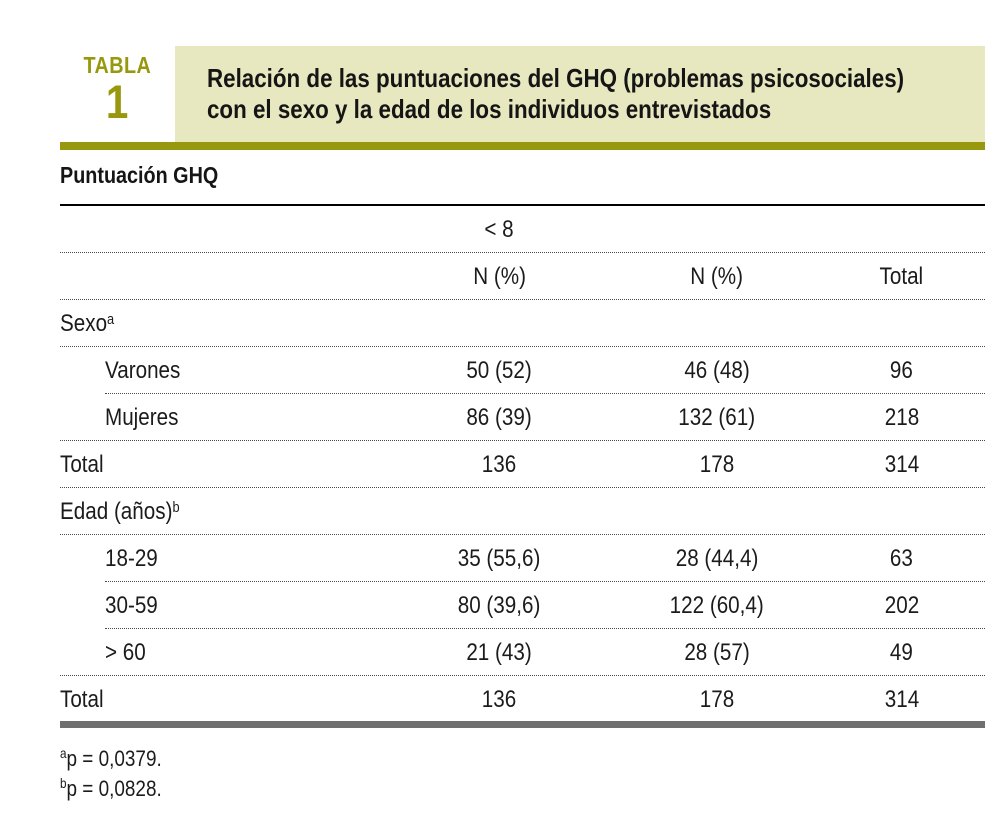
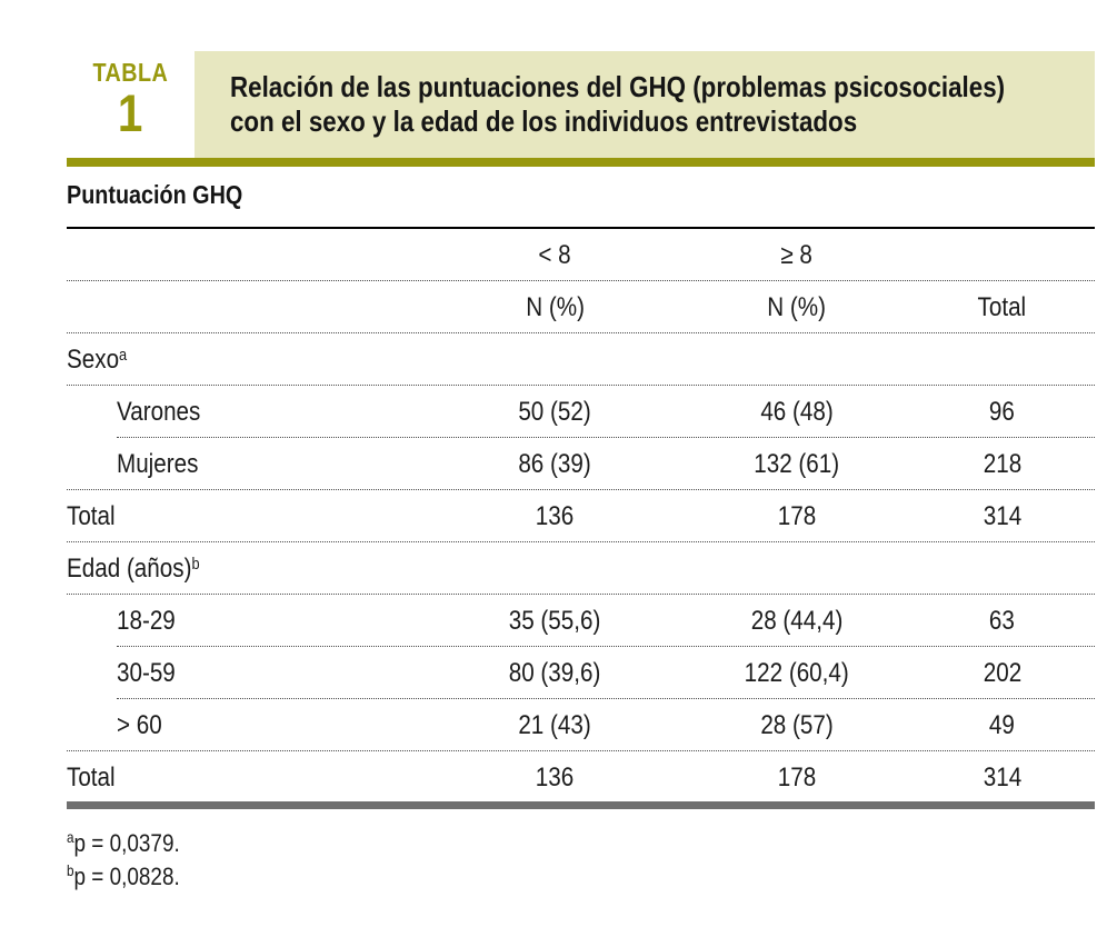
  TABLA
  1
  Relación de las puntuaciones del GHQ (problemas psicosociales)
  con el sexo y la edad de los individuos entrevistados
  Puntuación GHQ
  < 8
+ ≥ 8
  N (%)
  N (%)
  Total
  Sexoa
  Varones
  50 (52)
  46 (48)
  96
  Mujeres
  86 (39)
  132 (61)
  218
  Total
  136
  178
  314
  Edad (años)b
  18-29
  35 (55,6)
  28 (44,4)
  63
  30-59
  80 (39,6)
  122 (60,4)
  202
  > 60
  21 (43)
  28 (57)
  49
  Total
  136
  178
  314
  ap = 0,0379.
  bp = 0,0828.
